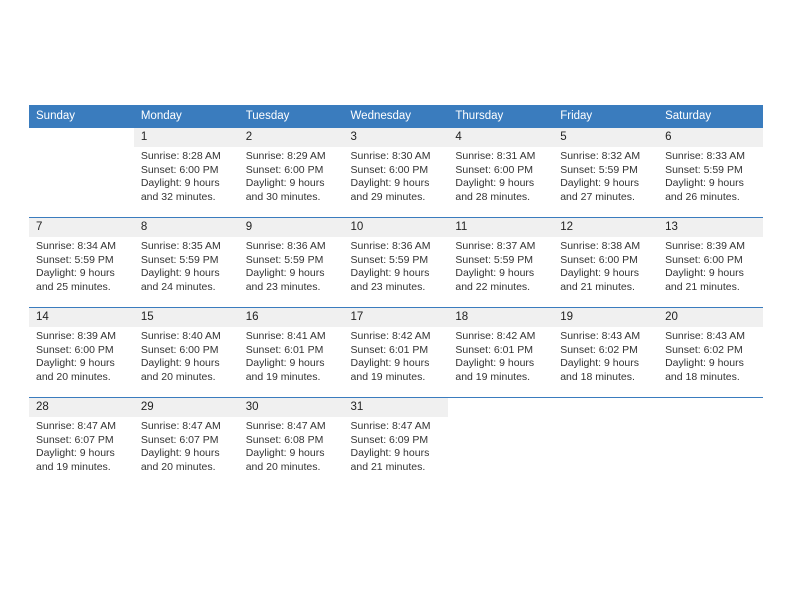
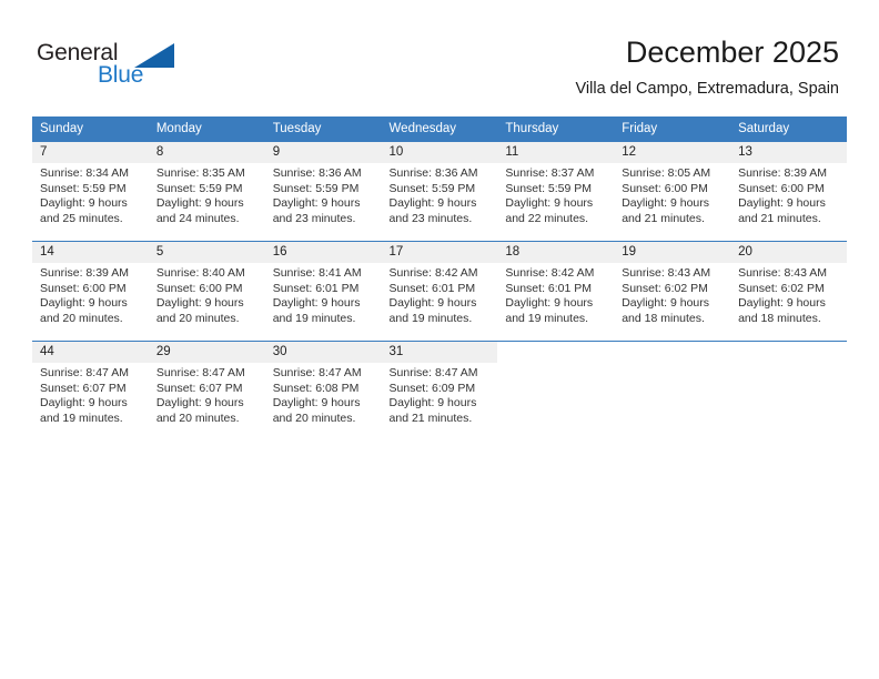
+ General
+ Blue
+ December 2025
+ Villa del Campo, Extremadura, Spain
  Sunday	Monday	Tuesday	Wednesday	Thursday	Friday	Saturday
- 	1Sunrise: 8:28 AMSunset: 6:00 PMDaylight: 9 hoursand 32 minutes.	2Sunrise: 8:29 AMSunset: 6:00 PMDaylight: 9 hoursand 30 minutes.	3Sunrise: 8:30 AMSunset: 6:00 PMDaylight: 9 hoursand 29 minutes.	4Sunrise: 8:31 AMSunset: 6:00 PMDaylight: 9 hoursand 28 minutes.	5Sunrise: 8:32 AMSunset: 5:59 PMDaylight: 9 hoursand 27 minutes.	6Sunrise: 8:33 AMSunset: 5:59 PMDaylight: 9 hoursand 26 minutes.
- 7Sunrise: 8:34 AMSunset: 5:59 PMDaylight: 9 hoursand 25 minutes.	8Sunrise: 8:35 AMSunset: 5:59 PMDaylight: 9 hoursand 24 minutes.	9Sunrise: 8:36 AMSunset: 5:59 PMDaylight: 9 hoursand 23 minutes.	10Sunrise: 8:36 AMSunset: 5:59 PMDaylight: 9 hoursand 23 minutes.	11Sunrise: 8:37 AMSunset: 5:59 PMDaylight: 9 hoursand 22 minutes.	12Sunrise: 8:38 AMSunset: 6:00 PMDaylight: 9 hoursand 21 minutes.	13Sunrise: 8:39 AMSunset: 6:00 PMDaylight: 9 hoursand 21 minutes.
+ 7Sunrise: 8:34 AMSunset: 5:59 PMDaylight: 9 hoursand 25 minutes.	8Sunrise: 8:35 AMSunset: 5:59 PMDaylight: 9 hoursand 24 minutes.	9Sunrise: 8:36 AMSunset: 5:59 PMDaylight: 9 hoursand 23 minutes.	10Sunrise: 8:36 AMSunset: 5:59 PMDaylight: 9 hoursand 23 minutes.	11Sunrise: 8:37 AMSunset: 5:59 PMDaylight: 9 hoursand 22 minutes.	12Sunrise: 8:05 AMSunset: 6:00 PMDaylight: 9 hoursand 21 minutes.	13Sunrise: 8:39 AMSunset: 6:00 PMDaylight: 9 hoursand 21 minutes.
- 14Sunrise: 8:39 AMSunset: 6:00 PMDaylight: 9 hoursand 20 minutes.	15Sunrise: 8:40 AMSunset: 6:00 PMDaylight: 9 hoursand 20 minutes.	16Sunrise: 8:41 AMSunset: 6:01 PMDaylight: 9 hoursand 19 minutes.	17Sunrise: 8:42 AMSunset: 6:01 PMDaylight: 9 hoursand 19 minutes.	18Sunrise: 8:42 AMSunset: 6:01 PMDaylight: 9 hoursand 19 minutes.	19Sunrise: 8:43 AMSunset: 6:02 PMDaylight: 9 hoursand 18 minutes.	20Sunrise: 8:43 AMSunset: 6:02 PMDaylight: 9 hoursand 18 minutes.
+ 14Sunrise: 8:39 AMSunset: 6:00 PMDaylight: 9 hoursand 20 minutes.	5Sunrise: 8:40 AMSunset: 6:00 PMDaylight: 9 hoursand 20 minutes.	16Sunrise: 8:41 AMSunset: 6:01 PMDaylight: 9 hoursand 19 minutes.	17Sunrise: 8:42 AMSunset: 6:01 PMDaylight: 9 hoursand 19 minutes.	18Sunrise: 8:42 AMSunset: 6:01 PMDaylight: 9 hoursand 19 minutes.	19Sunrise: 8:43 AMSunset: 6:02 PMDaylight: 9 hoursand 18 minutes.	20Sunrise: 8:43 AMSunset: 6:02 PMDaylight: 9 hoursand 18 minutes.
- 28Sunrise: 8:47 AMSunset: 6:07 PMDaylight: 9 hoursand 19 minutes.	29Sunrise: 8:47 AMSunset: 6:07 PMDaylight: 9 hoursand 20 minutes.	30Sunrise: 8:47 AMSunset: 6:08 PMDaylight: 9 hoursand 20 minutes.	31Sunrise: 8:47 AMSunset: 6:09 PMDaylight: 9 hoursand 21 minutes.
+ 44Sunrise: 8:47 AMSunset: 6:07 PMDaylight: 9 hoursand 19 minutes.	29Sunrise: 8:47 AMSunset: 6:07 PMDaylight: 9 hoursand 20 minutes.	30Sunrise: 8:47 AMSunset: 6:08 PMDaylight: 9 hoursand 20 minutes.	31Sunrise: 8:47 AMSunset: 6:09 PMDaylight: 9 hoursand 21 minutes.
